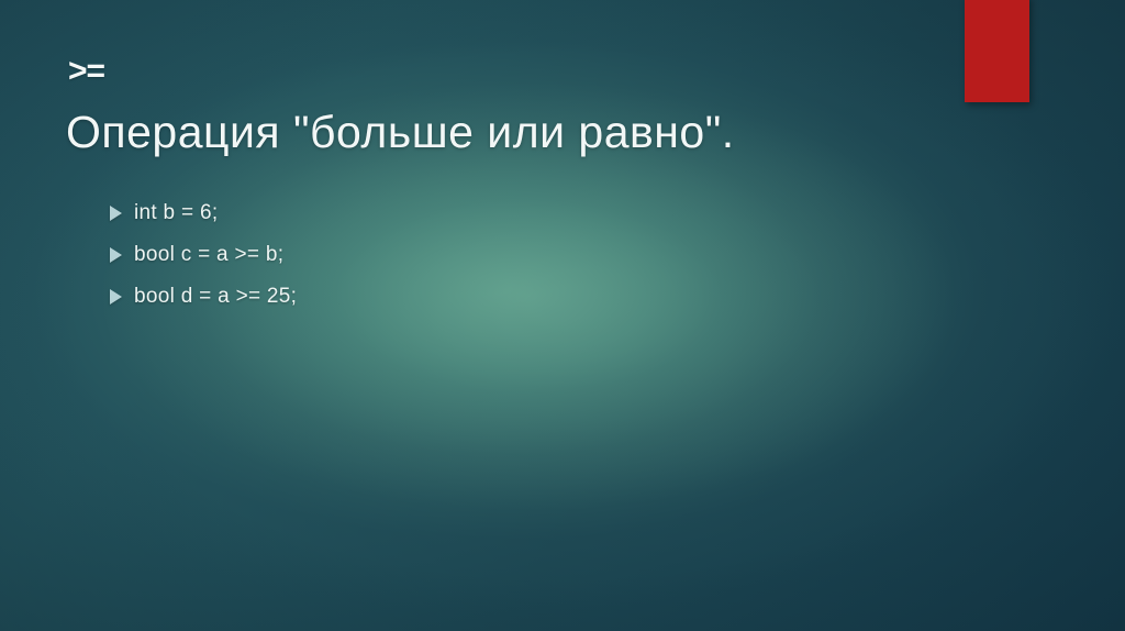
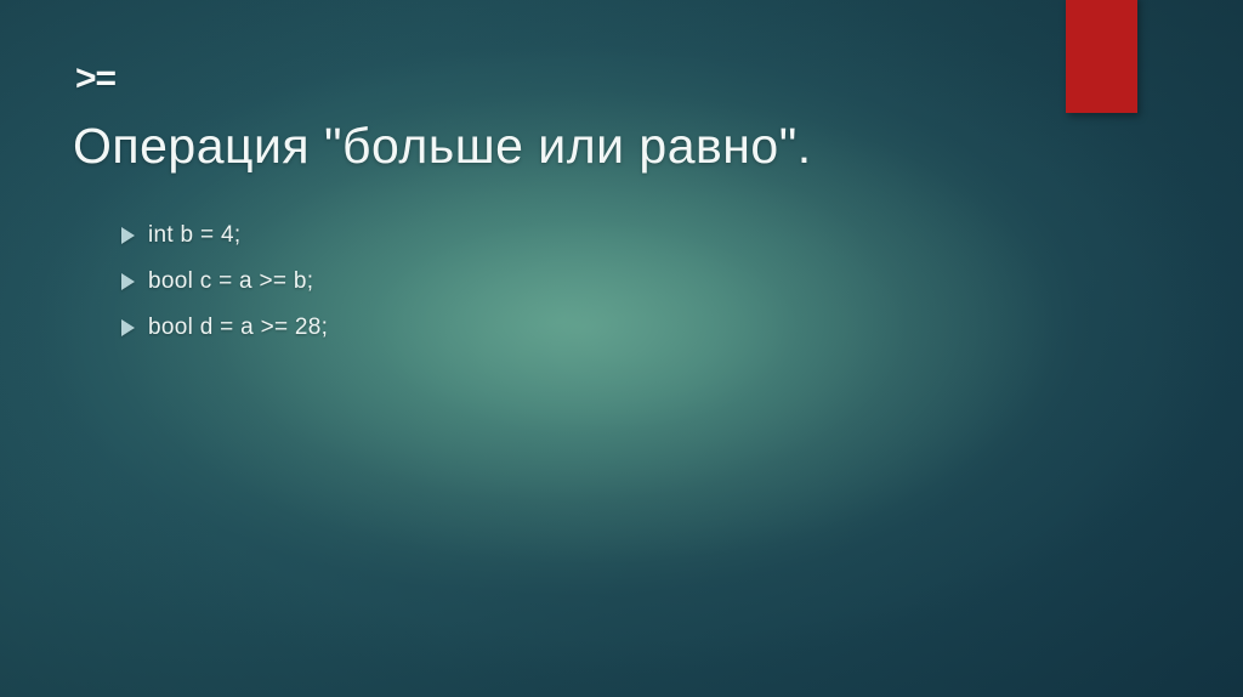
  >=
  Операция "больше или равно".
- int b = 6;
+ int b = 4;
  bool c = a >= b;
- bool d = a >= 25;
+ bool d = a >= 28;
